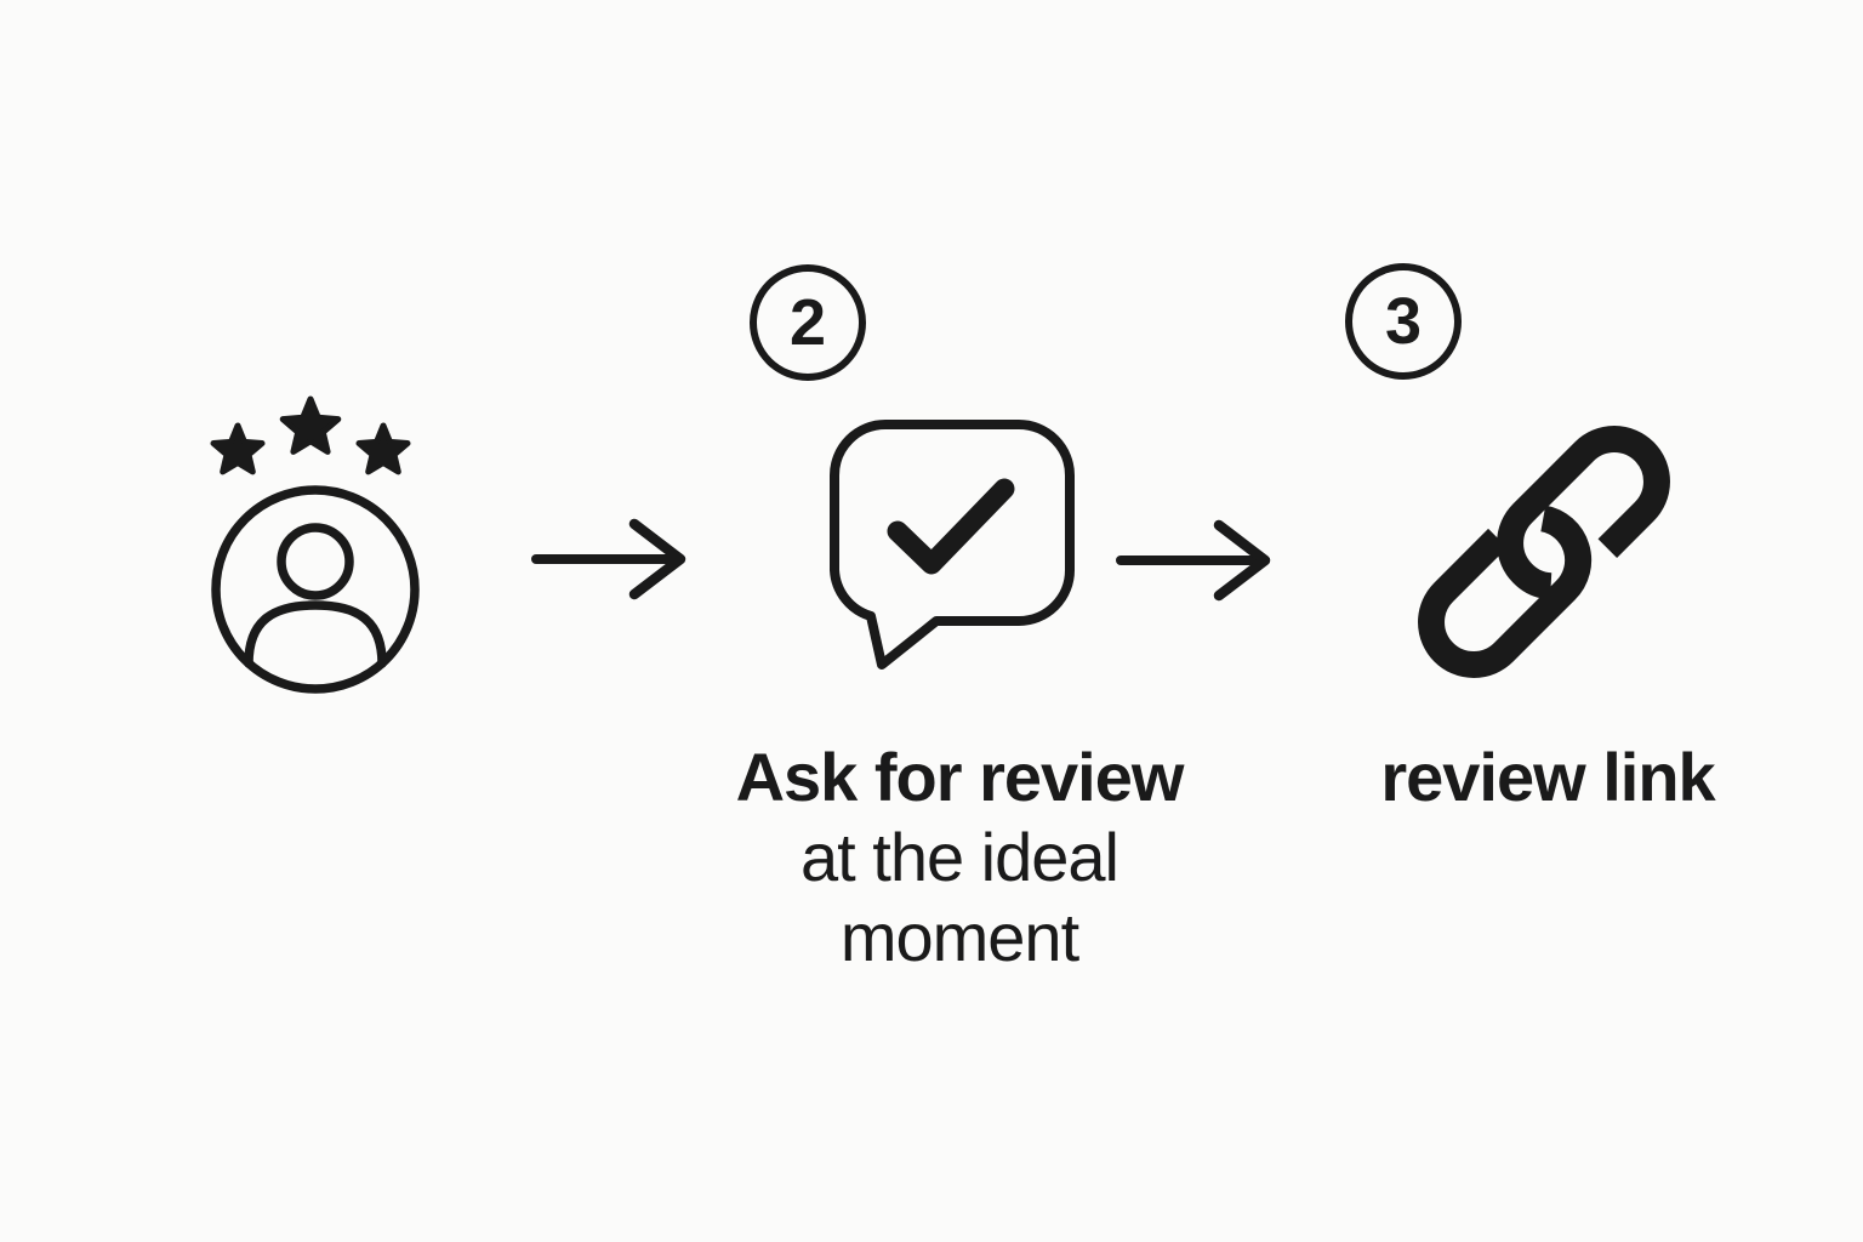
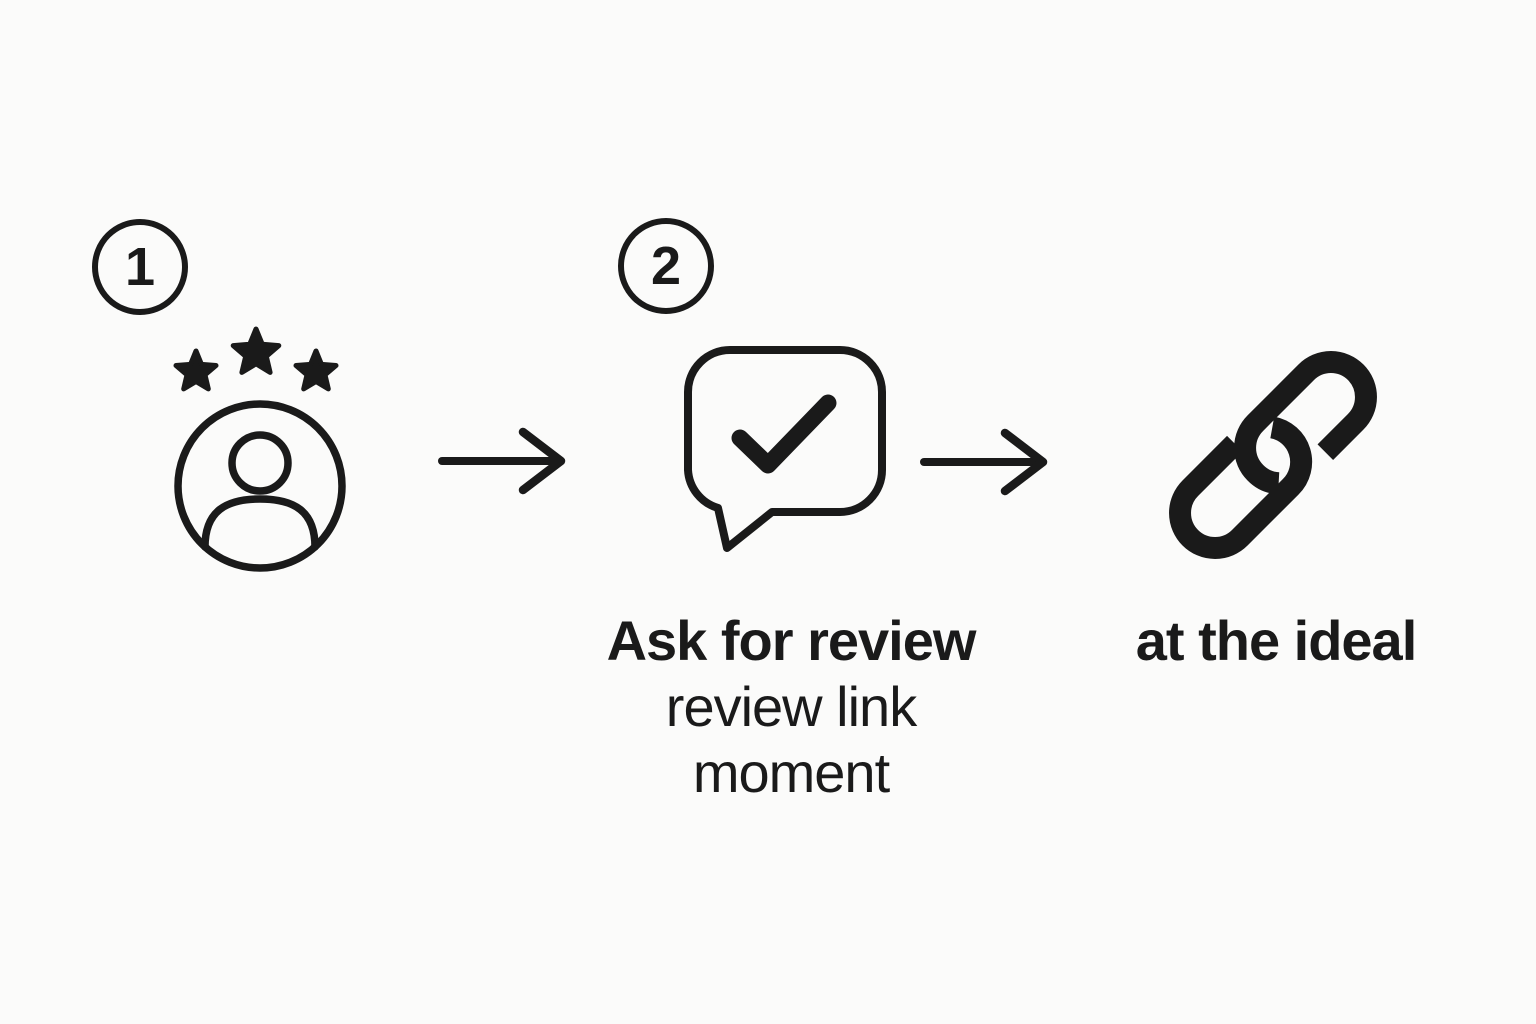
+ 1
  2
  Ask for review
- at the ideal
+ review link
  moment
- 3
- review link
+ at the ideal
